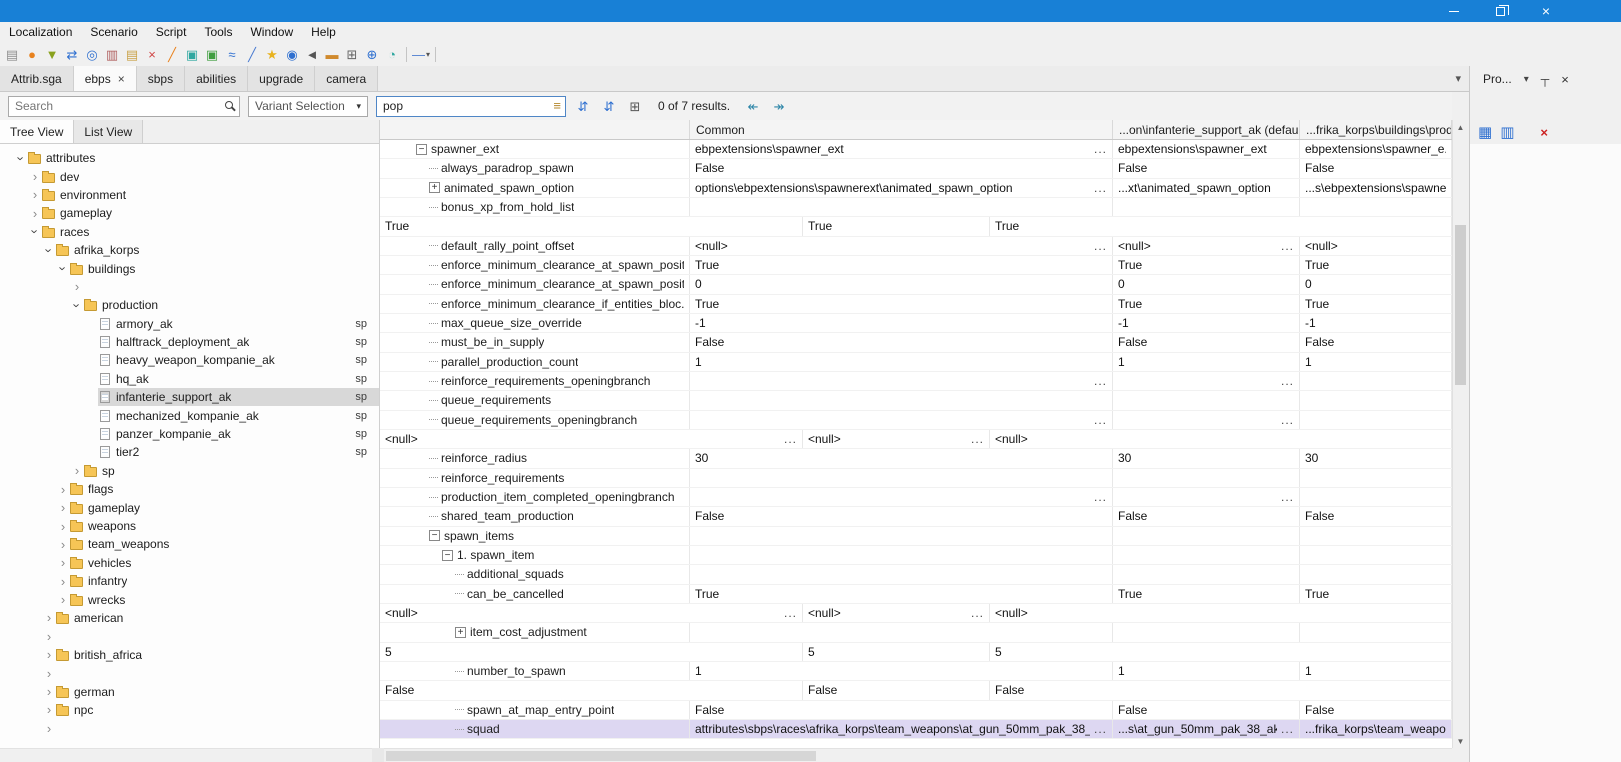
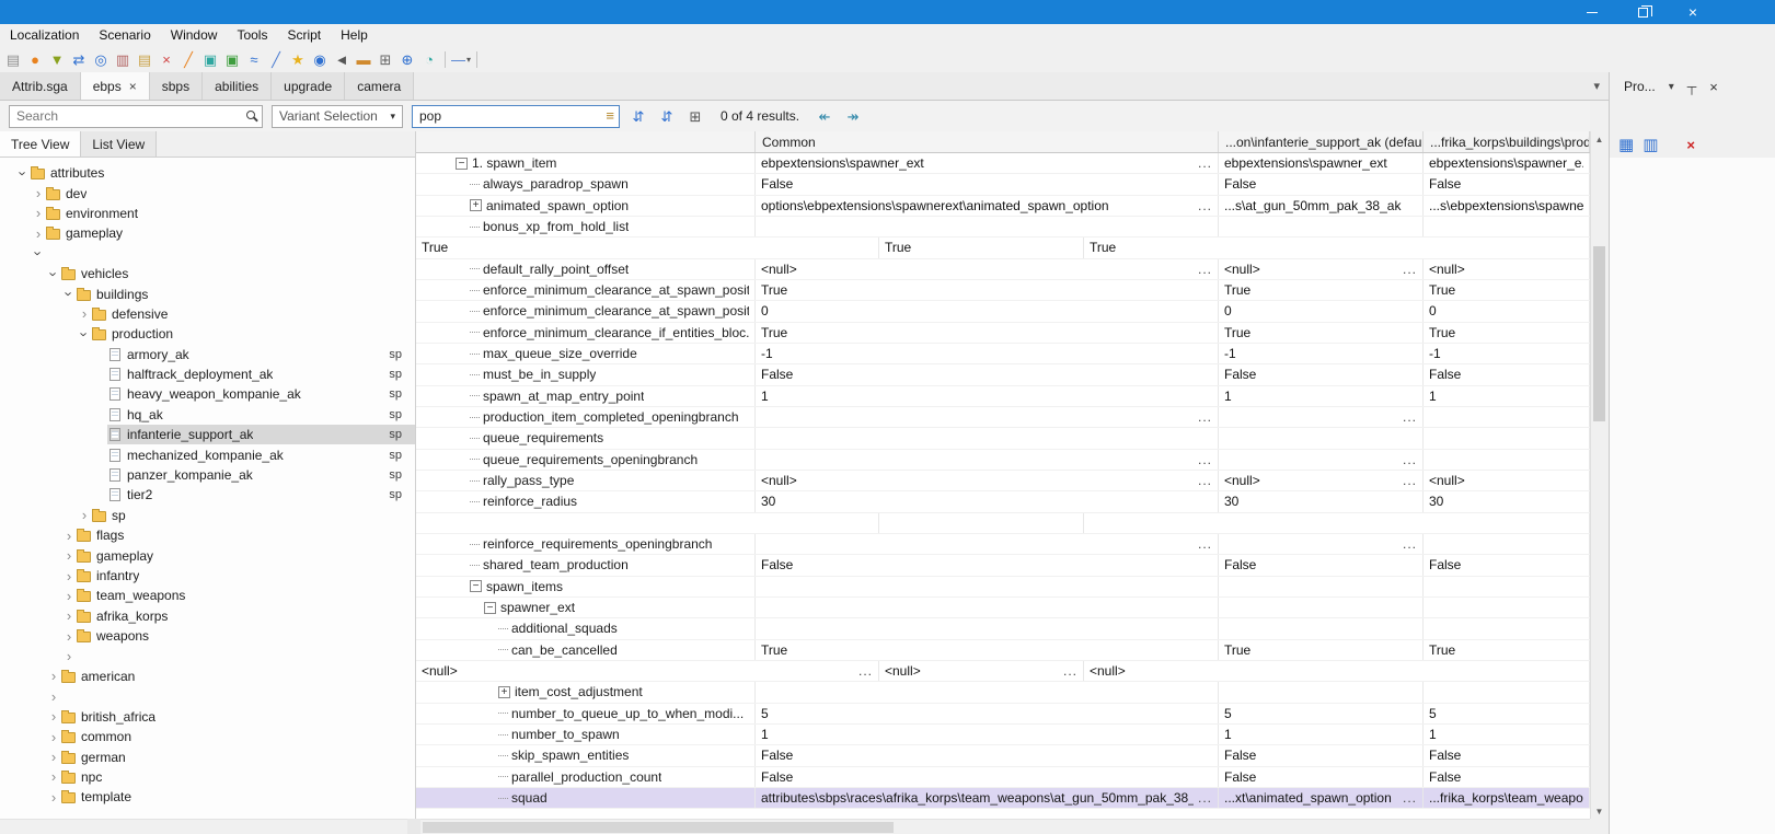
  ×
  Localization
  Scenario
- Script
+ Window
  Tools
- Window
+ Script
  Help
  ▤
  ●
  ▼
  ⇄
  ◎
  ▥
  ▤
  ×
  ╱
  ▣
  ▣
  ≈
  ╱
  ★
  ◉
  ◄
  ▬
  ⊞
  ⊕
  ◔
  —
  ▾
  Attrib.sga
  ebps
  ×
  sbps
  abilities
  upgrade
  camera
  ▾
  Search
  Variant Selection
  ▾
  pop
  ≡
  ⇵
  ⇵
  ⊞
- 0 of 7 results.
+ 0 of 4 results.
  ↞
  ↠
  Tree View
  List View
  attributes
  ›
  dev
  ›
  environment
  ›
  gameplay
- races
- afrika_korps
+ vehicles
  buildings
  ›
+ defensive
  production
  armory_ak
  sp
  halftrack_deployment_ak
  sp
  heavy_weapon_kompanie_ak
  sp
  hq_ak
  sp
  infanterie_support_ak
  sp
  mechanized_kompanie_ak
  sp
  panzer_kompanie_ak
  sp
  tier2
  sp
  ›
  sp
  ›
  flags
  ›
  gameplay
  ›
- weapons
+ infantry
  ›
  team_weapons
  ›
- vehicles
+ afrika_korps
  ›
- infantry
+ weapons
  ›
- wrecks
  ›
  american
  ›
  ›
  british_africa
  ›
+ common
  ›
  german
  ›
  npc
  ›
+ template
  Common
  ...on\infanterie_support_ak (defaul
  ...frika_korps\buildings\prod
  −
- spawner_ext
+ 1. spawn_item
  ebpextensions\spawner_ext
  ...
  ebpextensions\spawner_ext
  ebpextensions\spawner_e
  always_paradrop_spawn
  False
  False
  False
  +
  animated_spawn_option
  options\ebpextensions\spawnerext\animated_spawn_option
  ...
- ...xt\animated_spawn_option
+ ...s\at_gun_50mm_pak_38_ak
  ...s\ebpextensions\spawne
  bonus_xp_from_hold_list
  True
  True
  True
  default_rally_point_offset
  <null>
  ...
  <null>
  ...
  <null>
  enforce_minimum_clearance_at_spawn_posit
  True
  True
  True
  enforce_minimum_clearance_at_spawn_posit
  0
  0
  0
  enforce_minimum_clearance_if_entities_bloc.
  True
  True
  True
  max_queue_size_override
  -1
  -1
  -1
  must_be_in_supply
  False
  False
  False
- parallel_production_count
+ spawn_at_map_entry_point
  1
  1
  1
- reinforce_requirements_openingbranch
+ production_item_completed_openingbranch
  ...
  ...
  queue_requirements
  queue_requirements_openingbranch
  ...
  ...
+ rally_pass_type
  <null>
  ...
  <null>
  ...
  <null>
  reinforce_radius
  30
  30
  30
- reinforce_requirements
- production_item_completed_openingbranch
+ reinforce_requirements_openingbranch
  ...
  ...
  shared_team_production
  False
  False
  False
  −
  spawn_items
  −
- 1. spawn_item
+ spawner_ext
  additional_squads
  can_be_cancelled
  True
  True
  True
  <null>
  ...
  <null>
  ...
  <null>
  +
  item_cost_adjustment
+ number_to_queue_up_to_when_modi...
  5
  5
  5
  number_to_spawn
  1
  1
  1
+ skip_spawn_entities
  False
  False
  False
- spawn_at_map_entry_point
+ parallel_production_count
  False
  False
  False
  squad
  attributes\sbps\races\afrika_korps\team_weapons\at_gun_50mm_pak_38_
  ...
- ...s\at_gun_50mm_pak_38_ak
+ ...xt\animated_spawn_option
  ...
  ...frika_korps\team_weapo
  ▲
  ▼
  Pro...
  ▾
  ┬
  ×
  ▦
  ▥
  ×
